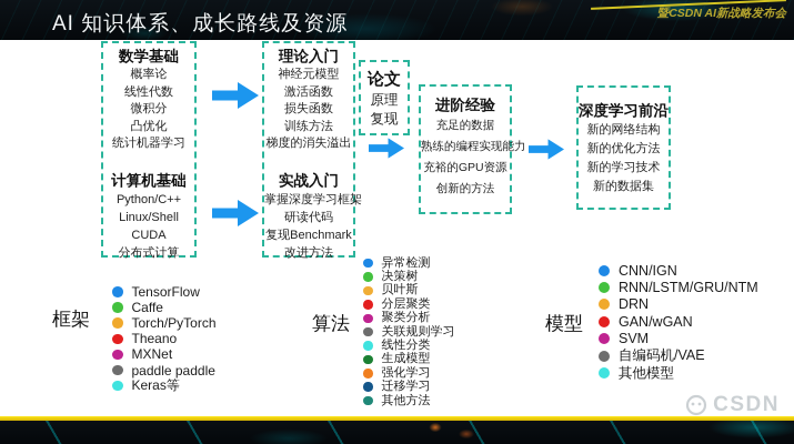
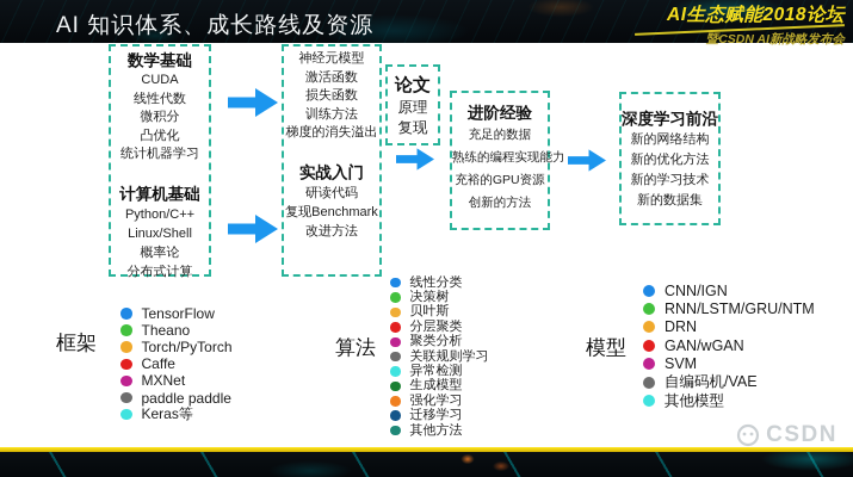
  AI 知识体系、成长路线及资源
+ AI生态赋能2018论坛
  暨CSDN AI新战略发布会
  数学基础
- 概率论
+ CUDA
  线性代数
  微积分
  凸优化
  统计机器学习
  计算机基础
  Python/C++
  Linux/Shell
- CUDA
+ 概率论
  分布式计算
- 理论入门
  神经元模型
  激活函数
  损失函数
  训练方法
  梯度的消失溢出
  实战入门
- 掌握深度学习框架
  研读代码
  复现Benchmark
  改进方法
  论文
  原理
  复现
  进阶经验
  充足的数据
  熟练的编程实现能力
  充裕的GPU资源
  创新的方法
  深度学习前沿
  新的网络结构
  新的优化方法
  新的学习技术
  新的数据集
  框架
  TensorFlow
- Caffe
+ Theano
  Torch/PyTorch
- Theano
+ Caffe
  MXNet
  paddle paddle
  Keras等
  算法
- 异常检测
+ 线性分类
  决策树
  贝叶斯
  分层聚类
  聚类分析
  关联规则学习
- 线性分类
+ 异常检测
  生成模型
  强化学习
  迁移学习
  其他方法
  模型
  CNN/IGN
  RNN/LSTM/GRU/NTM
  DRN
  GAN/wGAN
  SVM
  自编码机/VAE
  其他模型
  CSDN
